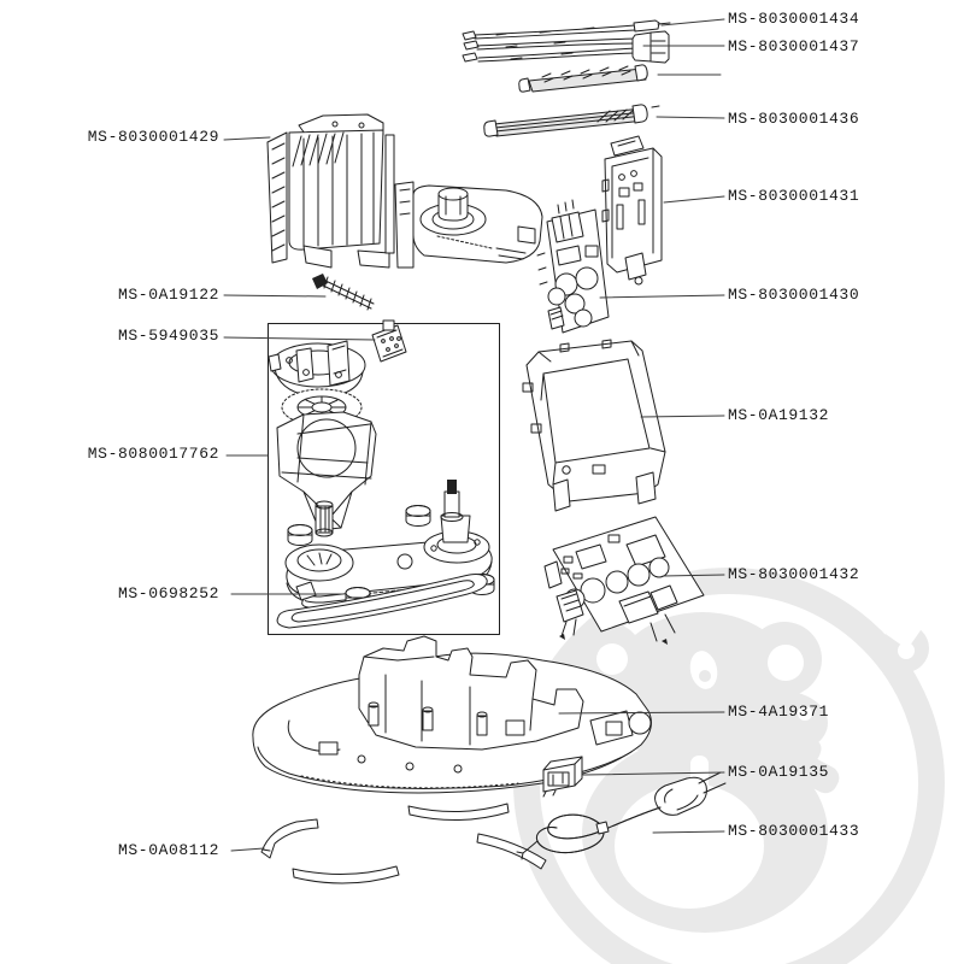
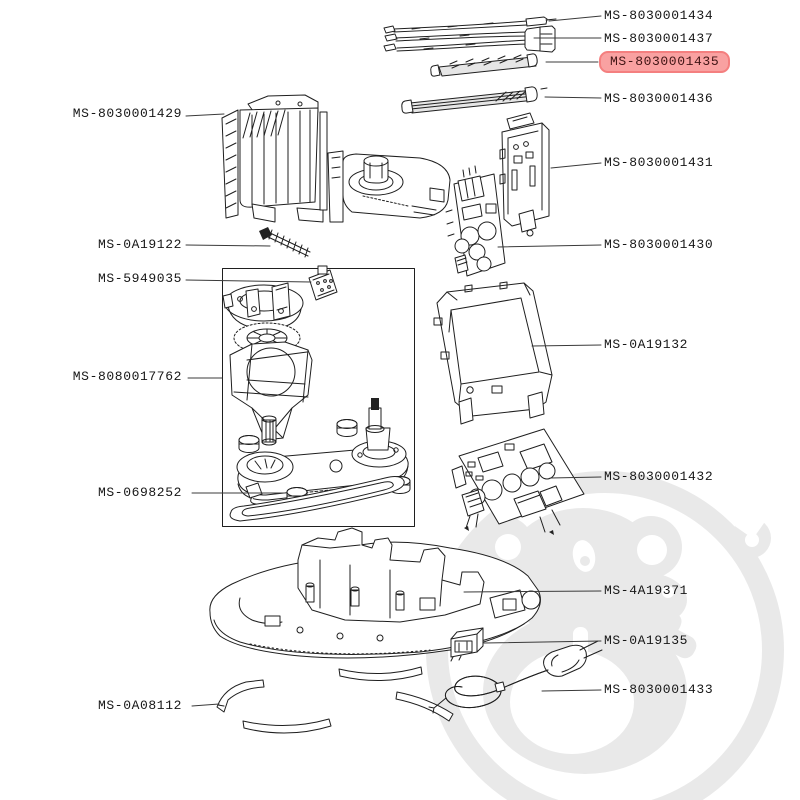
  MS-8030001434
  MS-8030001437
+ MS-8030001435
  MS-8030001436
  MS-8030001429
  MS-8030001431
  MS-0A19122
  MS-8030001430
  MS-5949035
  MS-0A19132
  MS-8080017762
  MS-8030001432
  MS-0698252
  MS-4A19371
  MS-0A19135
  MS-8030001433
  MS-0A08112
